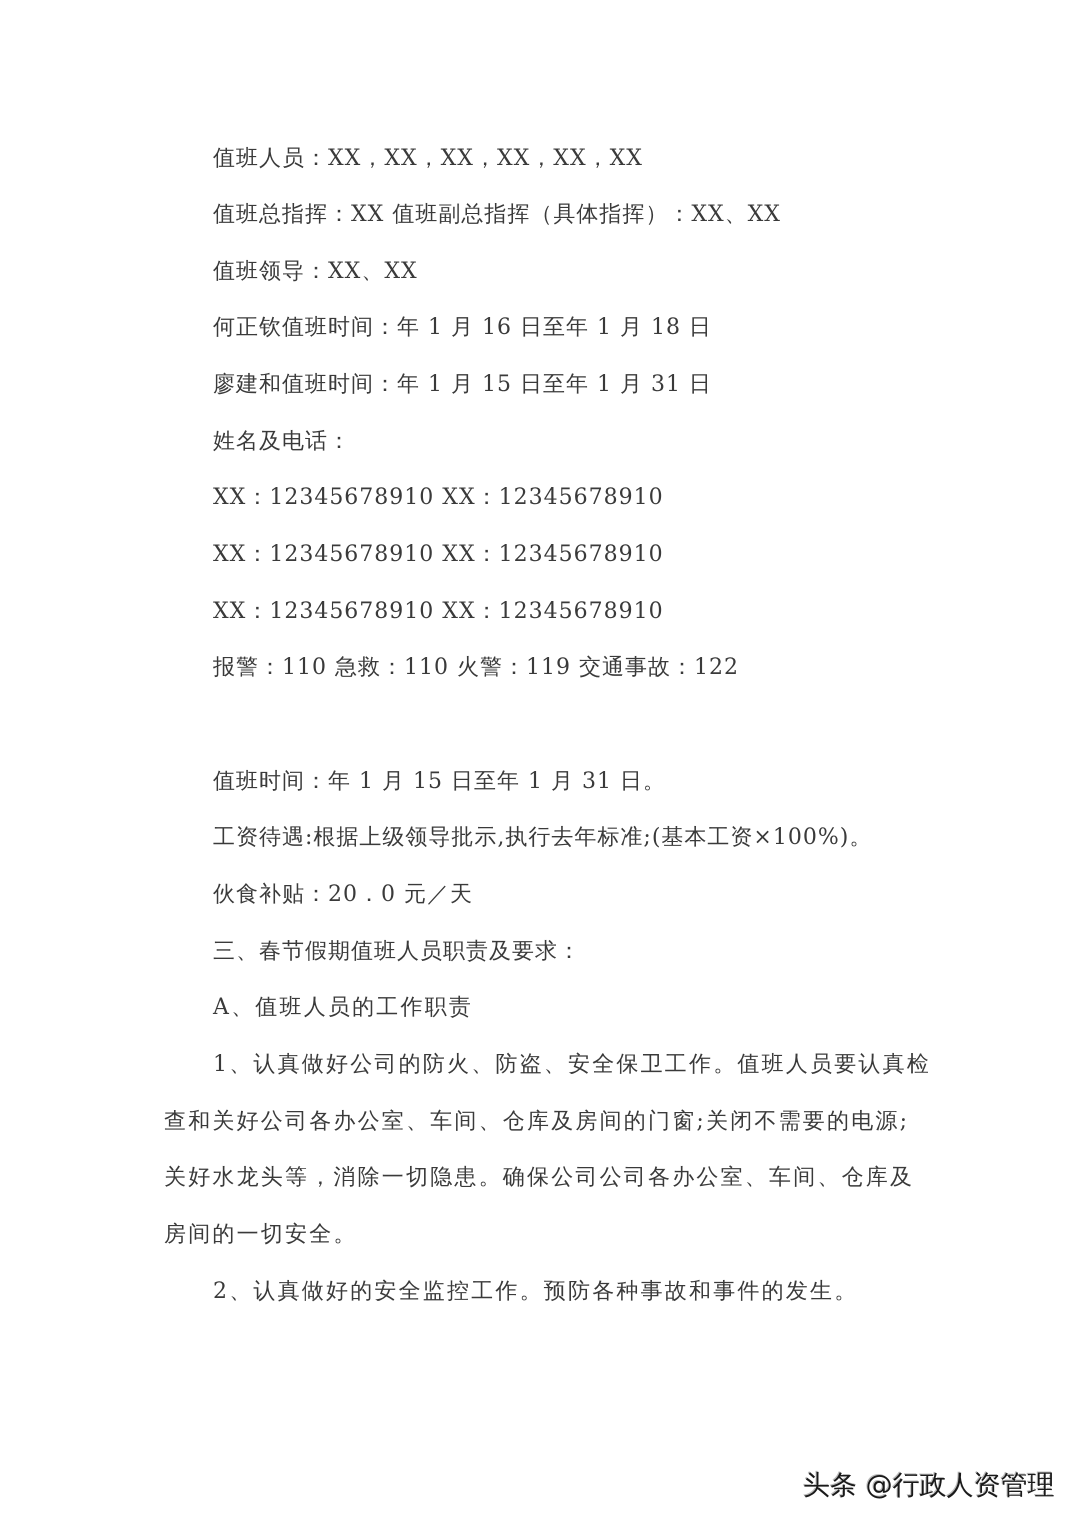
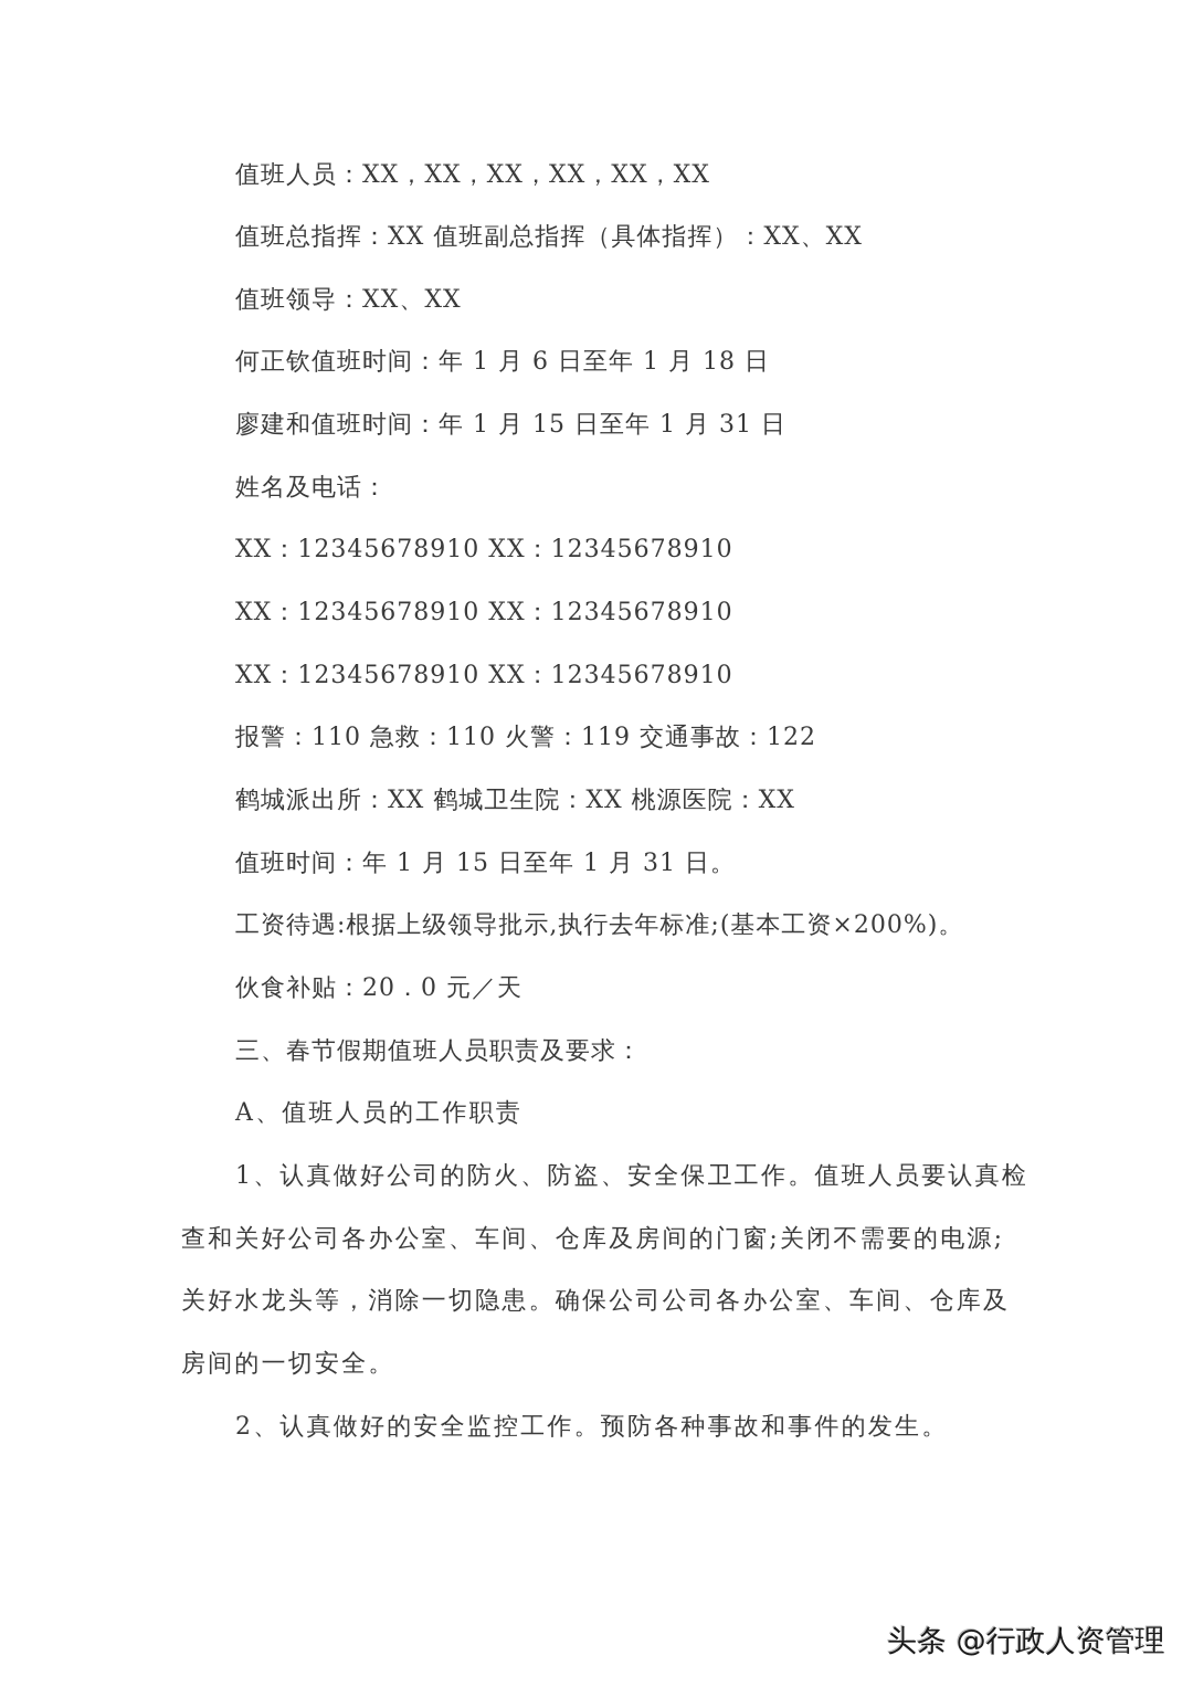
  值班人员：XX，XX，XX，XX，XX，XX
  值班总指挥：XX 值班副总指挥（具体指挥）：XX、XX
  值班领导：XX、XX
- 何正钦值班时间：年 1 月 16 日至年 1 月 18 日
+ 何正钦值班时间：年 1 月 6 日至年 1 月 18 日
  廖建和值班时间：年 1 月 15 日至年 1 月 31 日
  姓名及电话：
  XX：12345678910 XX：12345678910
  XX：12345678910 XX：12345678910
  XX：12345678910 XX：12345678910
  报警：110 急救：110 火警：119 交通事故：122
+ 鹤城派出所：XX 鹤城卫生院：XX 桃源医院：XX
  值班时间：年 1 月 15 日至年 1 月 31 日。
- 工资待遇:根据上级领导批示,执行去年标准;(基本工资×100%)。
+ 工资待遇:根据上级领导批示,执行去年标准;(基本工资×200%)。
  伙食补贴：20．0 元／天
  三、春节假期值班人员职责及要求：
  A、值班人员的工作职责
  1、认真做好公司的防火、防盗、安全保卫工作。值班人员要认真检
  查和关好公司各办公室、车间、仓库及房间的门窗;关闭不需要的电源;
  关好水龙头等，消除一切隐患。确保公司公司各办公室、车间、仓库及
  房间的一切安全。
  2、认真做好的安全监控工作。预防各种事故和事件的发生。
  头条 @行政人资管理
